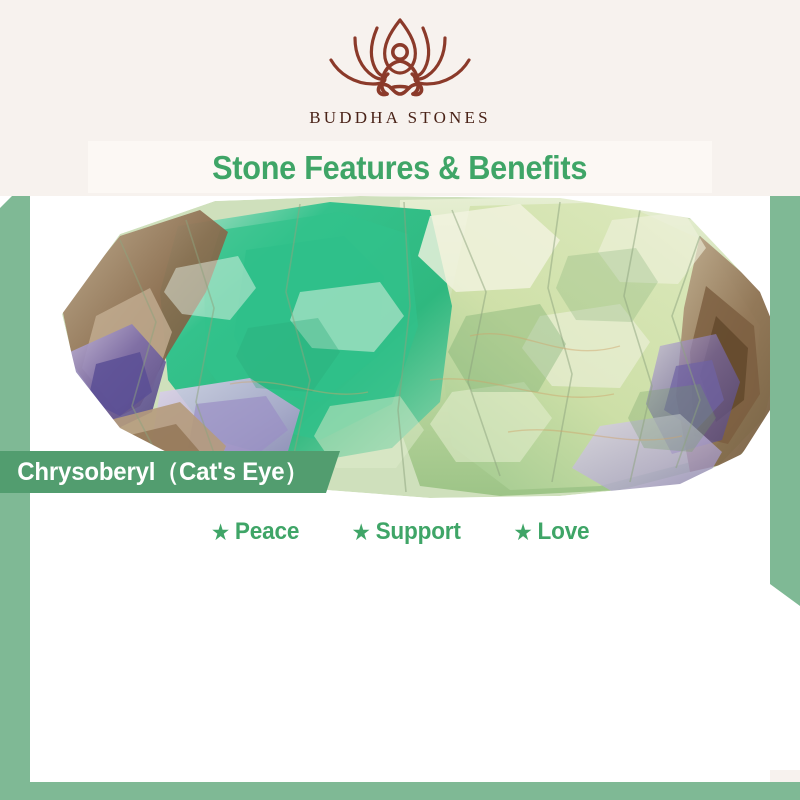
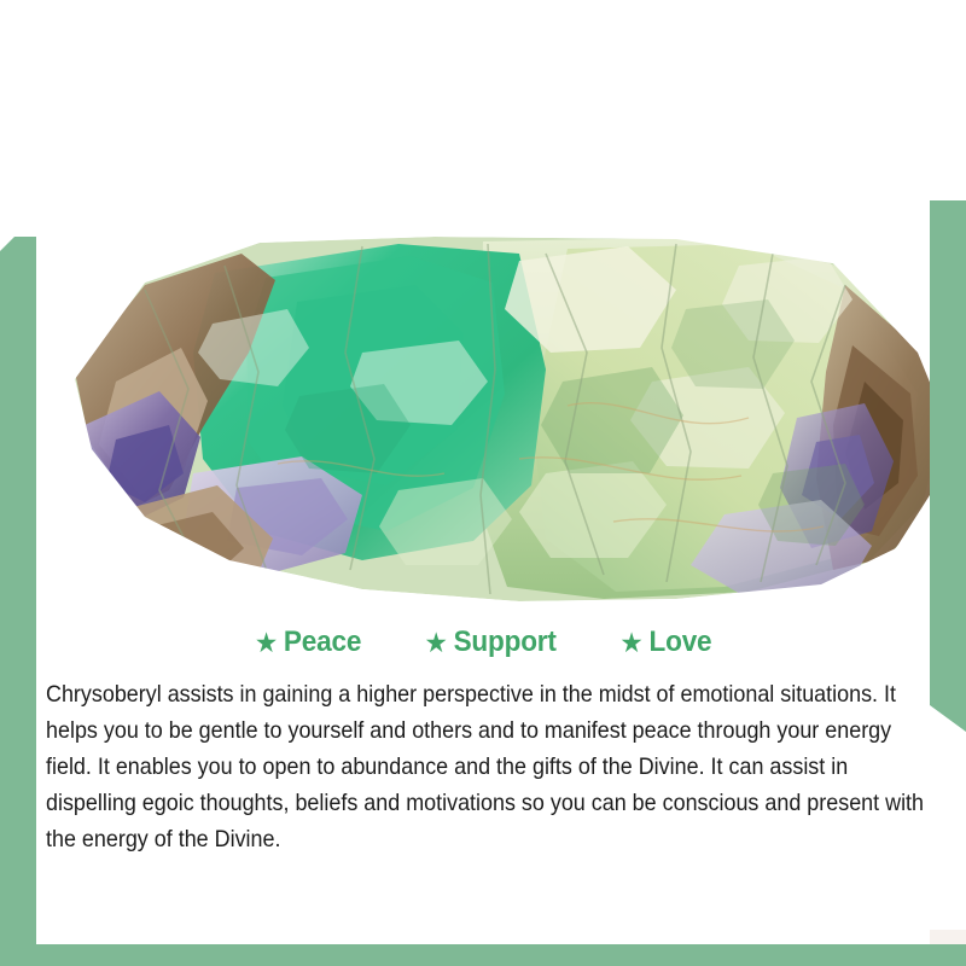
- BUDDHA STONES
- Stone Features & Benefits
- Chrysoberyl（Cat's Eye）
  ★
  Peace
  ★
  Support
  ★
  Love
+ Chrysoberyl assists in gaining a higher perspective in the midst of emotional situations. It helps you to be gentle to yourself and others and to manifest peace through your energy field. It enables you to open to abundance and the gifts of the Divine. It can assist in dispelling egoic thoughts, beliefs and motivations so you can be conscious and present with the energy of the Divine.
